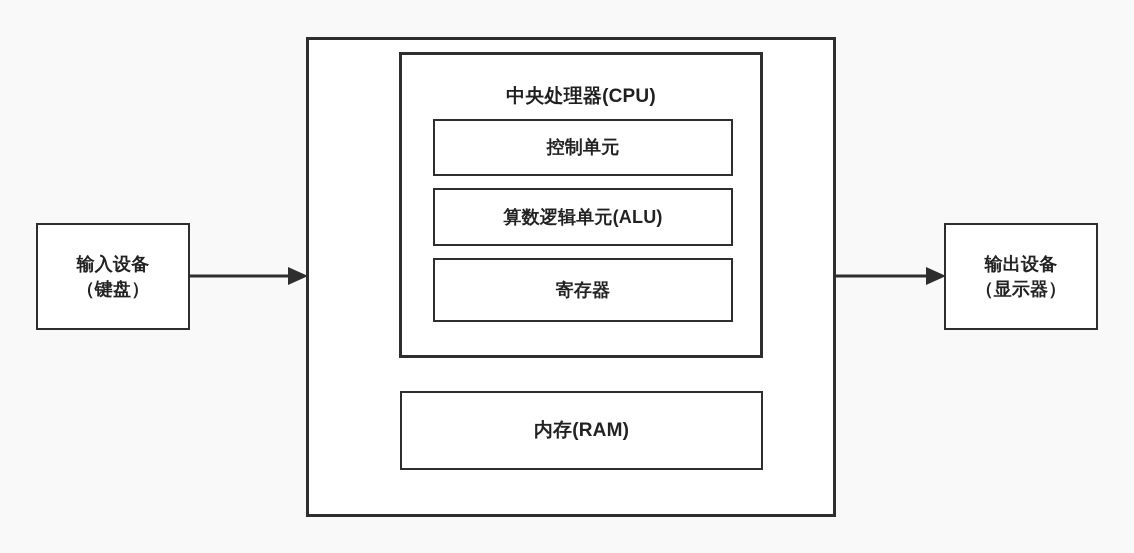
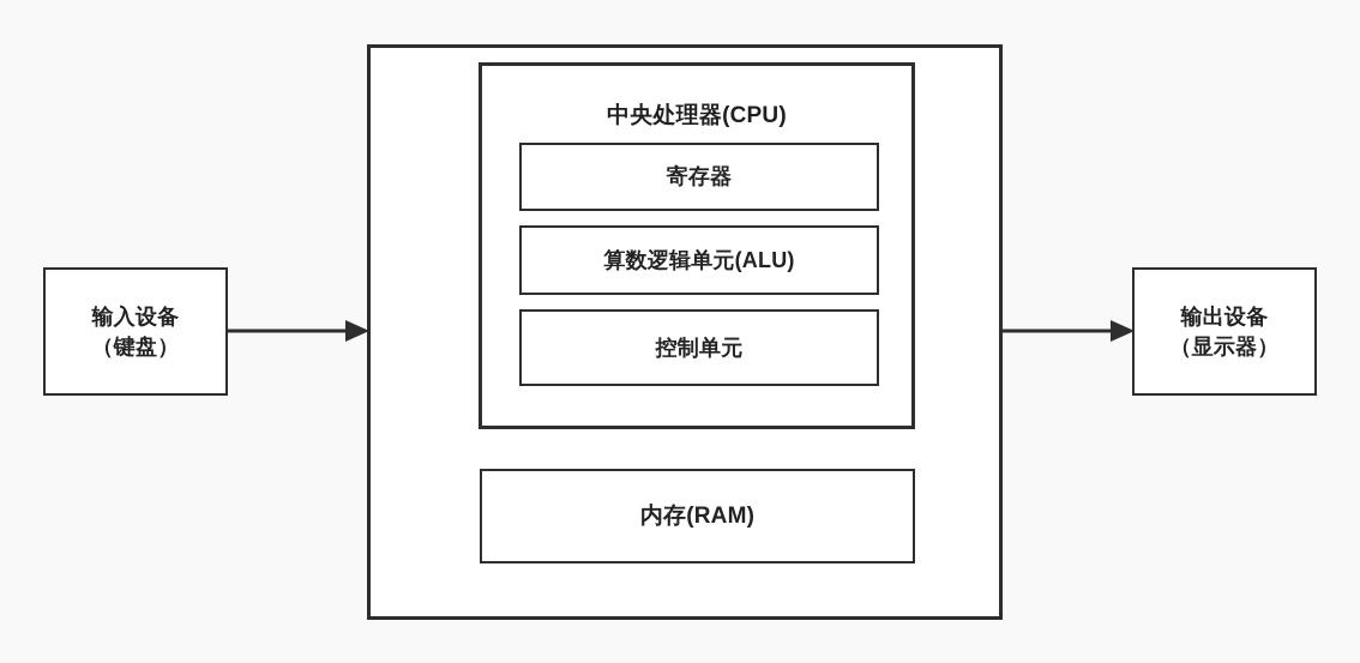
  中央处理器(CPU)
- 控制单元
+ 寄存器
  算数逻辑单元(ALU)
- 寄存器
+ 控制单元
  内存(RAM)
  输入设备
  （键盘）
  输出设备
  （显示器）
